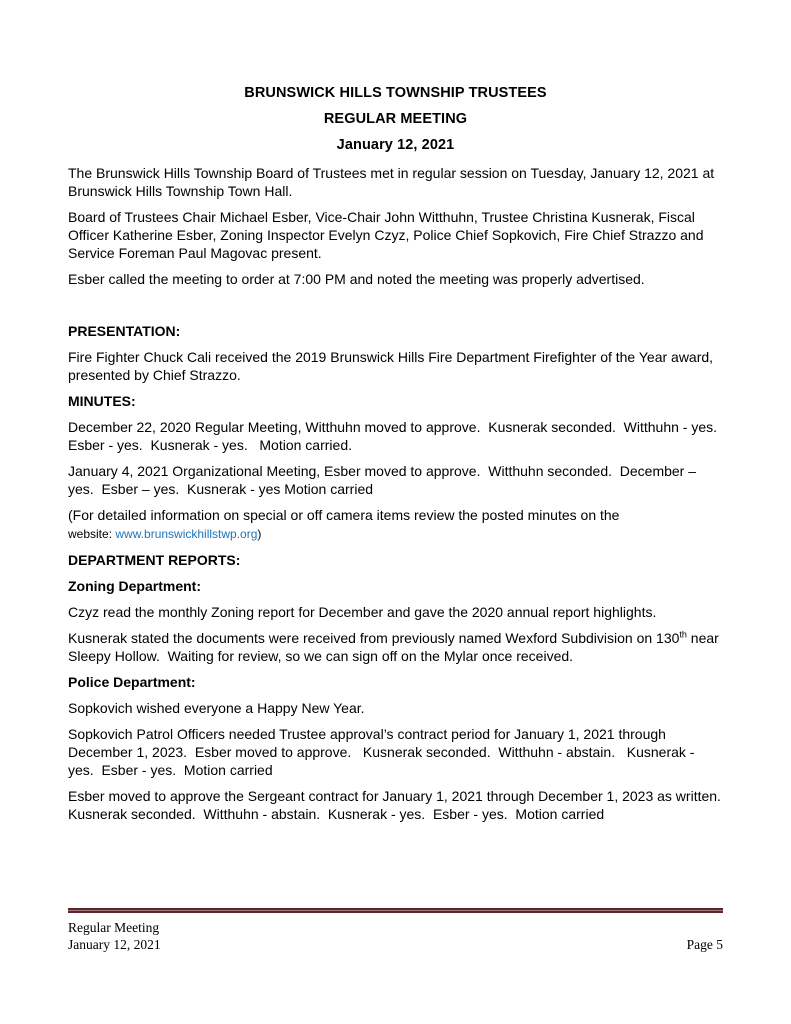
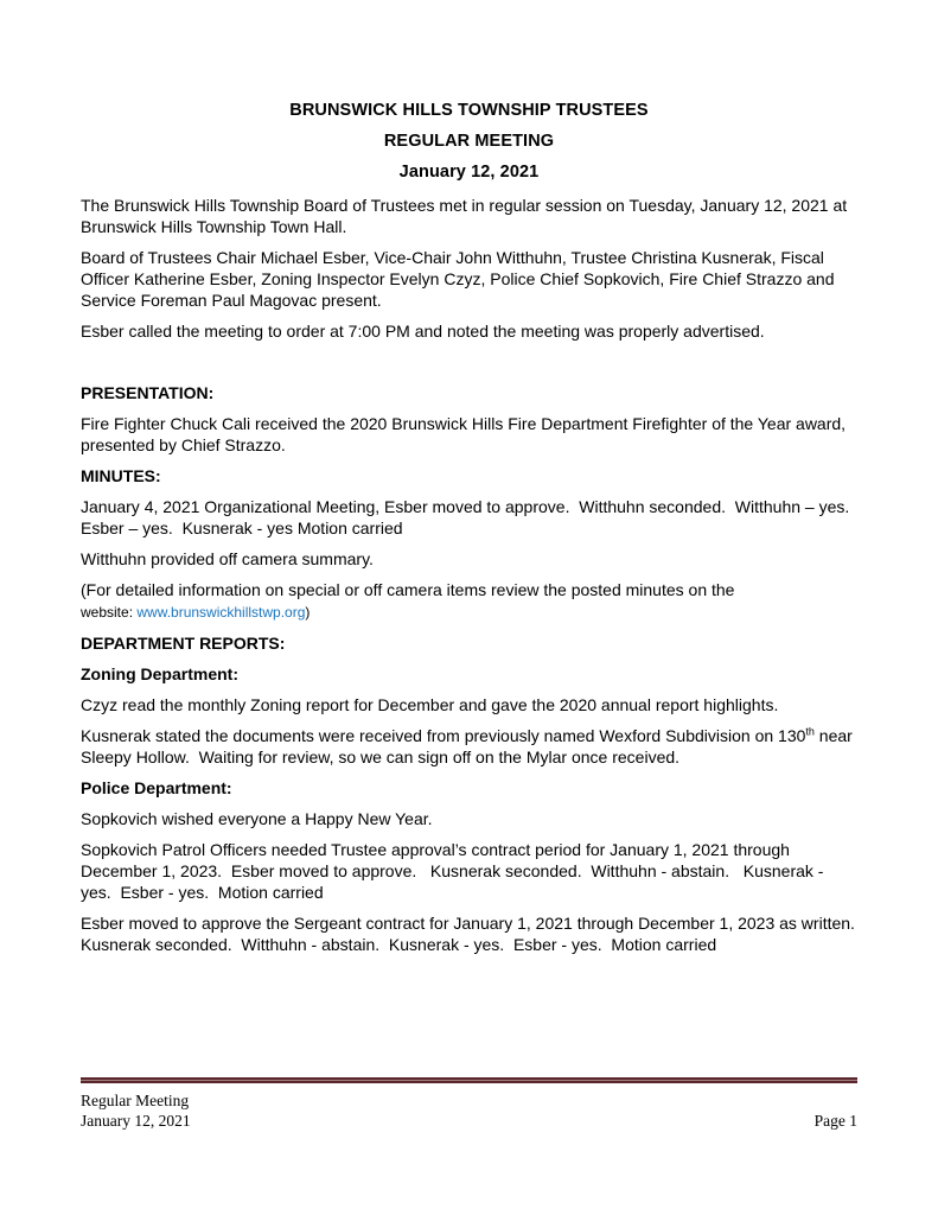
  BRUNSWICK HILLS TOWNSHIP TRUSTEES
  REGULAR MEETING
  January 12, 2021
  The Brunswick Hills Township Board of Trustees met in regular session on Tuesday, January 12, 2021 at Brunswick Hills Township Town Hall.
  Board of Trustees Chair Michael Esber, Vice-Chair John Witthuhn, Trustee Christina Kusnerak, Fiscal Officer Katherine Esber, Zoning Inspector Evelyn Czyz, Police Chief Sopkovich, Fire Chief Strazzo and Service Foreman Paul Magovac present.
  Esber called the meeting to order at 7:00 PM and noted the meeting was properly advertised.
  PRESENTATION:
- Fire Fighter Chuck Cali received the 2019 Brunswick Hills Fire Department Firefighter of the Year award, presented by Chief Strazzo.
+ Fire Fighter Chuck Cali received the 2020 Brunswick Hills Fire Department Firefighter of the Year award, presented by Chief Strazzo.
  MINUTES:
- December 22, 2020 Regular Meeting, Witthuhn moved to approve. Kusnerak seconded. Witthuhn - yes. Esber - yes. Kusnerak - yes. Motion carried.
- January 4, 2021 Organizational Meeting, Esber moved to approve. Witthuhn seconded. December – yes. Esber – yes. Kusnerak - yes Motion carried
+ January 4, 2021 Organizational Meeting, Esber moved to approve. Witthuhn seconded. Witthuhn – yes. Esber – yes. Kusnerak - yes Motion carried
+ Witthuhn provided off camera summary.
  (For detailed information on special or off camera items review the posted minutes on the
  website: www.brunswickhillstwp.org)
  DEPARTMENT REPORTS:
  Zoning Department:
  Czyz read the monthly Zoning report for December and gave the 2020 annual report highlights.
  Kusnerak stated the documents were received from previously named Wexford Subdivision on 130th near Sleepy Hollow. Waiting for review, so we can sign off on the Mylar once received.
  Police Department:
  Sopkovich wished everyone a Happy New Year.
  Sopkovich Patrol Officers needed Trustee approval’s contract period for January 1, 2021 through December 1, 2023. Esber moved to approve. Kusnerak seconded. Witthuhn - abstain. Kusnerak - yes. Esber - yes. Motion carried
  Esber moved to approve the Sergeant contract for January 1, 2021 through December 1, 2023 as written. Kusnerak seconded. Witthuhn - abstain. Kusnerak - yes. Esber - yes. Motion carried
  Regular Meeting
  January 12, 2021
- Page 5
+ Page 1
